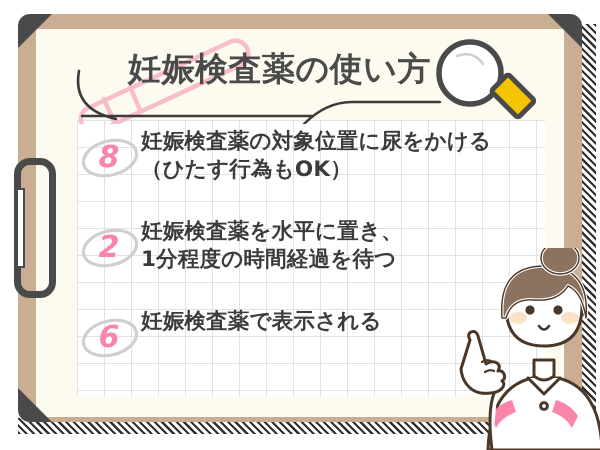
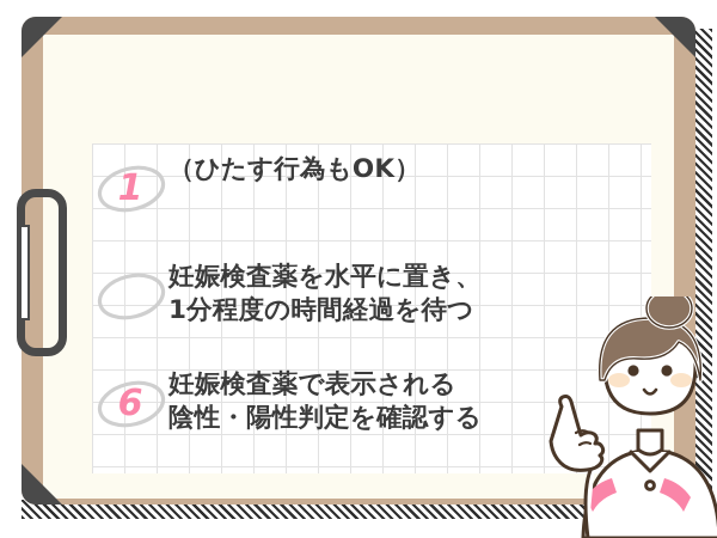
- 妊娠検査薬の使い方
- 8
+ 1
- 妊娠検査薬の対象位置に尿をかける
  （ひたす行為もOK）
- 2
  妊娠検査薬を水平に置き、
  1分程度の時間経過を待つ
  6
  妊娠検査薬で表示される
+ 陰性・陽性判定を確認する
